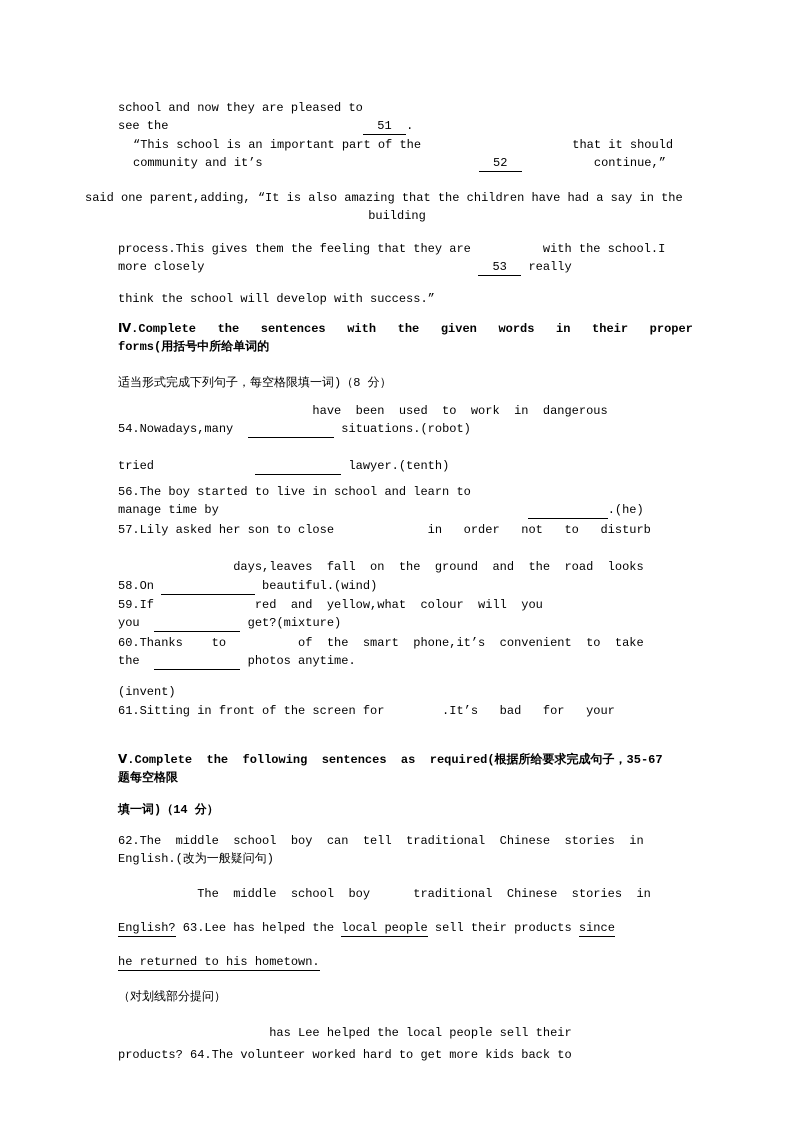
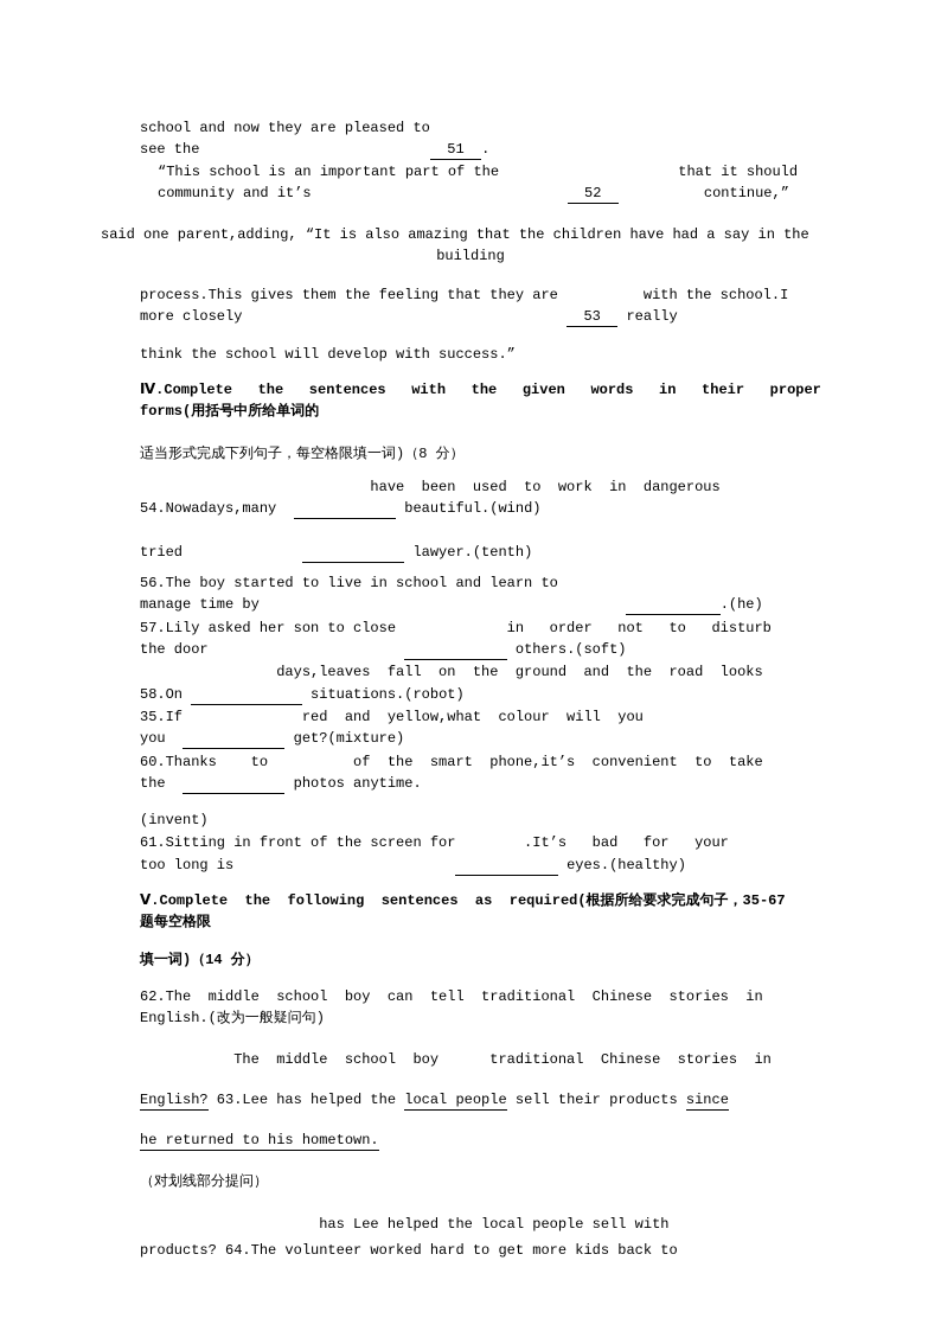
  school and now they are pleased to
  see the 51 .
  “This school is an important part of the that it should
  community and it’s 52 continue,”
  said one parent,adding, “It is also amazing that the children have had a say in the
  building
  process.This gives them the feeling that they are with the school.I
  more closely 53 really
  think the school will develop with success.”
  Ⅳ.Complete the sentences with the given words in their proper
  forms(用括号中所给单词的
  适当形式完成下列句子，每空格限填一词)（8 分）
  have been used to work in dangerous
- 54.Nowadays,many situations.(robot)
+ 54.Nowadays,many beautiful.(wind)
  tried lawyer.(tenth)
  56.The boy started to live in school and learn to
  manage time by .(he)
  57.Lily asked her son to close in order not to disturb
+ the door others.(soft)
  days,leaves fall on the ground and the road looks
- 58.On beautiful.(wind)
+ 58.On situations.(robot)
- 59.If red and yellow,what colour will you
+ 35.If red and yellow,what colour will you
  you get?(mixture)
  60.Thanks to of the smart phone,it’s convenient to take
  the photos anytime.
  (invent)
  61.Sitting in front of the screen for .It’s bad for your
+ too long is eyes.(healthy)
  Ⅴ.Complete the following sentences as required(根据所给要求完成句子，35-67
  题每空格限
  填一词)（14 分）
  62.The middle school boy can tell traditional Chinese stories in
  English.(改为一般疑问句)
  The middle school boy traditional Chinese stories in
  English? 63.Lee has helped the local people sell their products since
  he returned to his hometown.
  （对划线部分提问）
- has Lee helped the local people sell their
+ has Lee helped the local people sell with
  products? 64.The volunteer worked hard to get more kids back to
